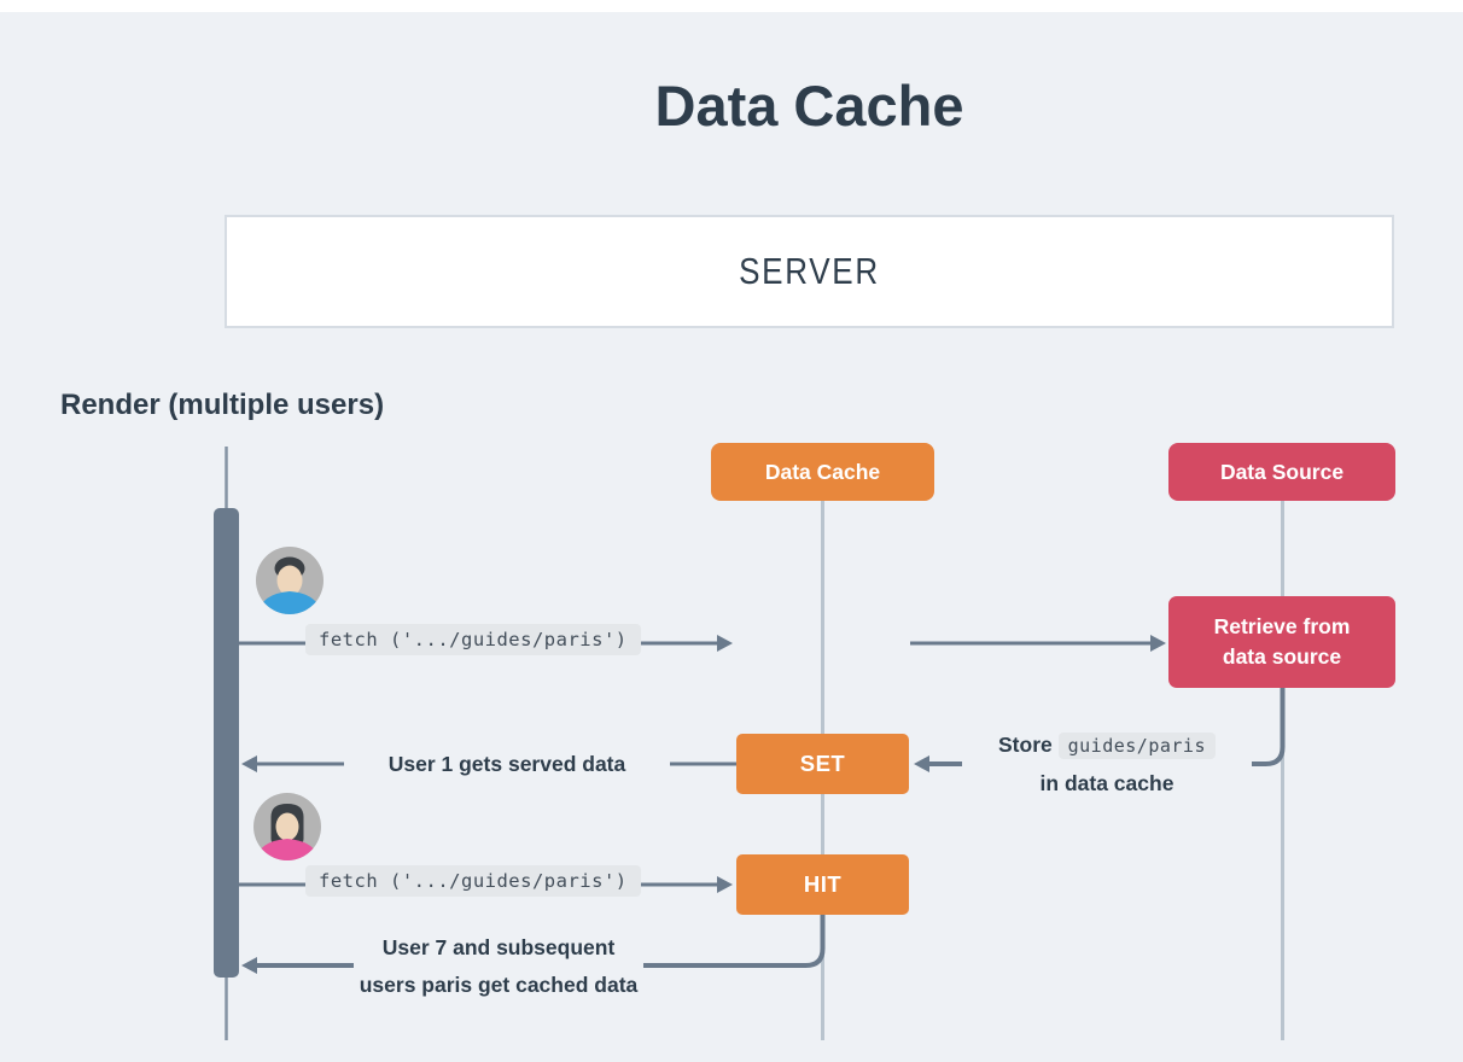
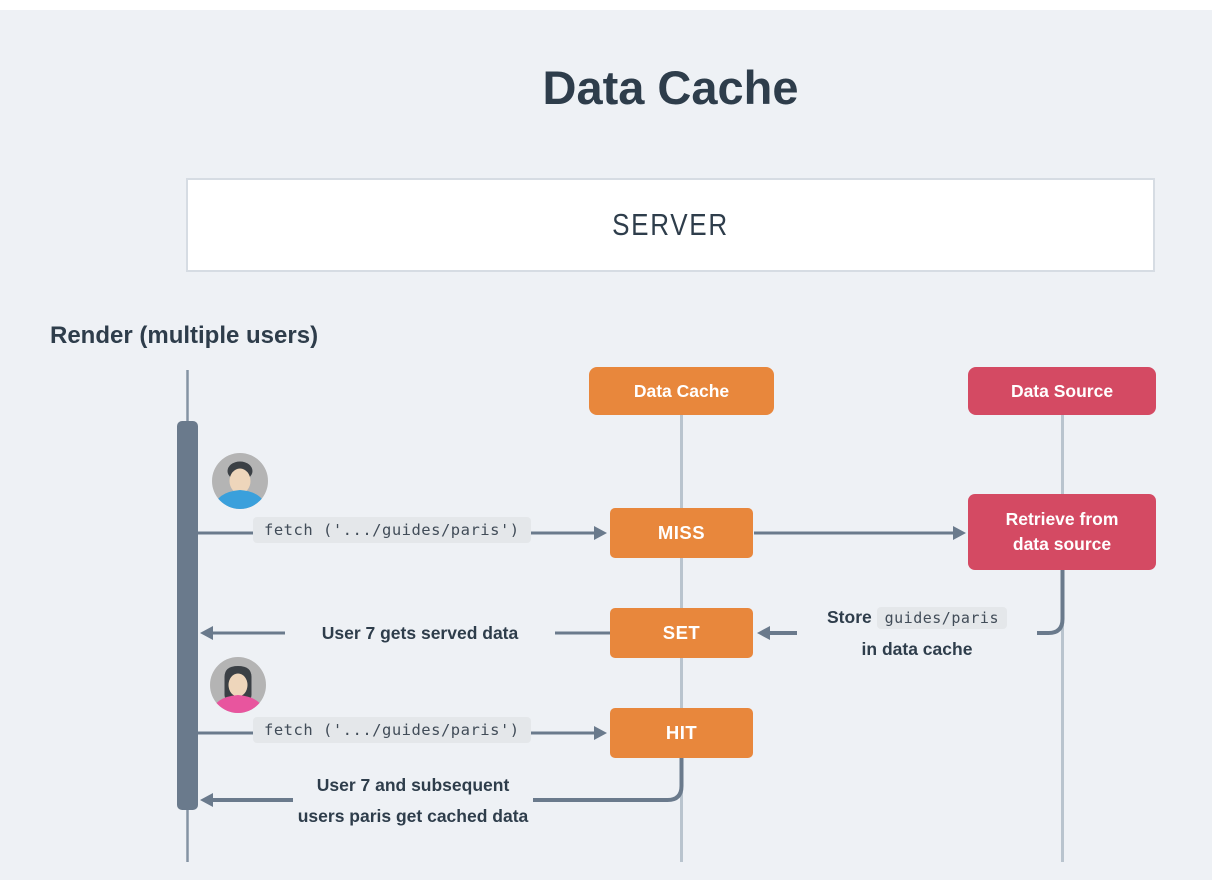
  Data Cache
  SERVER
  Render (multiple users)
  Data Cache
  Data Source
  fetch ('.../guides/paris')
+ MISS
  Retrieve from
  data source
  SET
  Store guides/paris
  in data cache
- User 1 gets served data
+ User 7 gets served data
  fetch ('.../guides/paris')
  HIT
  User 7 and subsequent
  users paris get cached data
